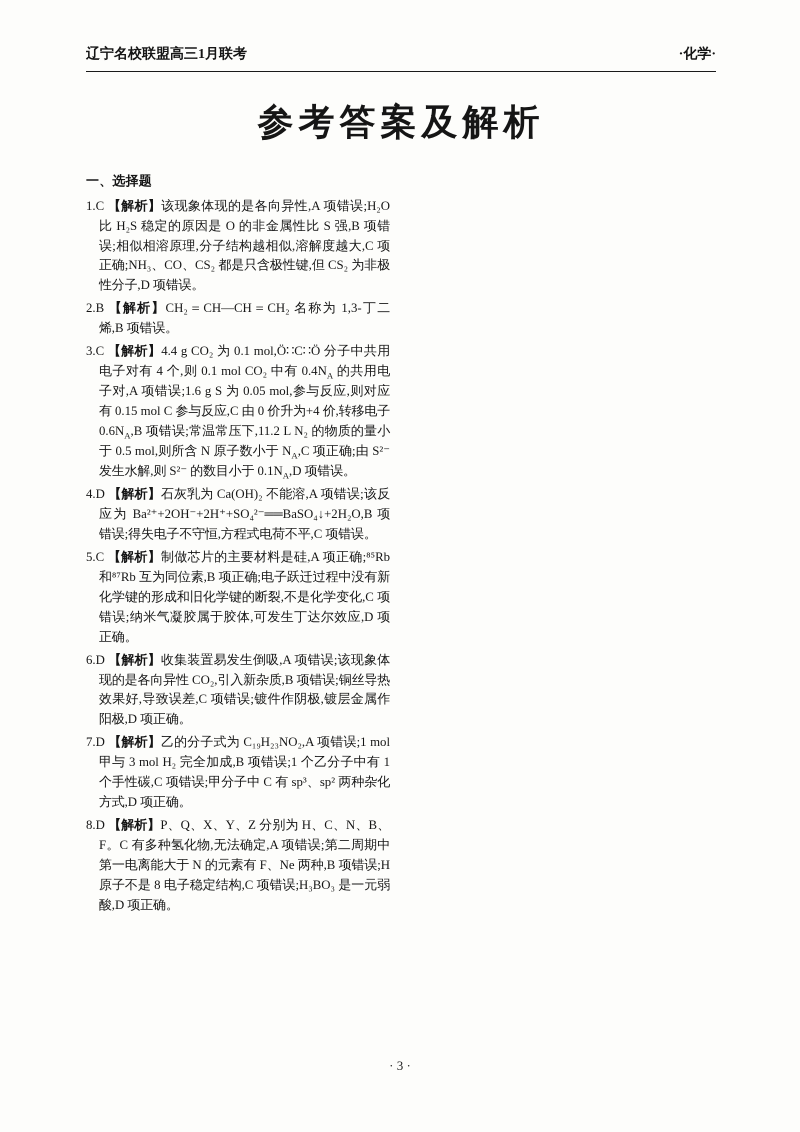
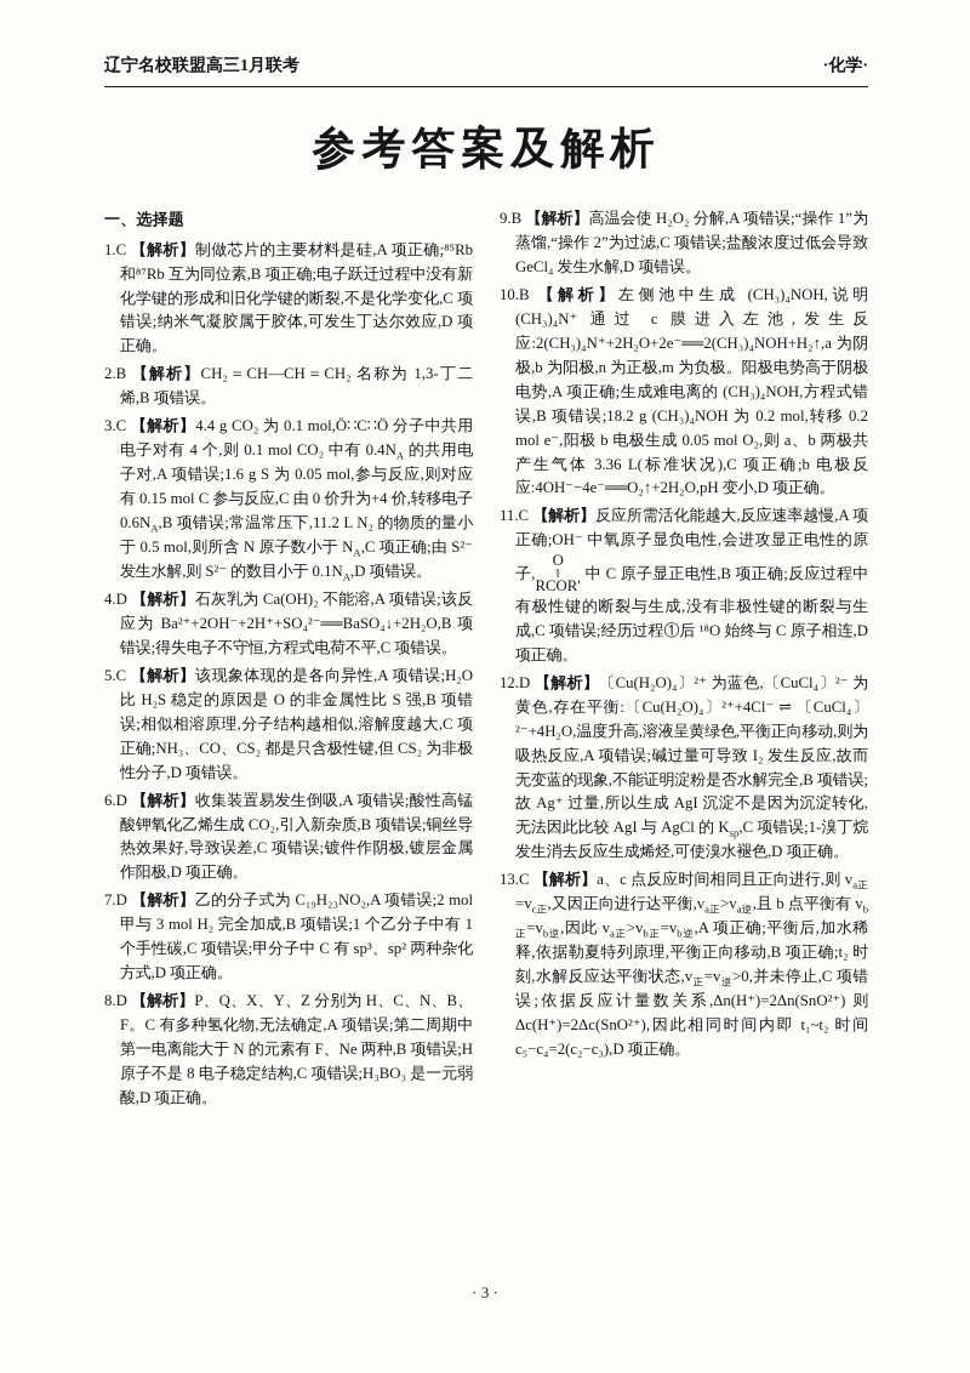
  辽宁名校联盟高三1月联考
  ·化学·
  参考答案及解析
  一、选择题
- 1.C 【解析】该现象体现的是各向异性,A 项错误;H₂O 比 H₂S 稳定的原因是 O 的非金属性比 S 强,B 项错误;相似相溶原理,分子结构越相似,溶解度越大,C 项正确;NH₃、CO、CS₂ 都是只含极性键,但 CS₂ 为非极性分子,D 项错误。
+ 1.C 【解析】制做芯片的主要材料是硅,A 项正确;⁸⁵Rb 和⁸⁷Rb 互为同位素,B 项正确;电子跃迁过程中没有新化学键的形成和旧化学键的断裂,不是化学变化,C 项错误;纳米气凝胶属于胶体,可发生丁达尔效应,D 项正确。
  2.B 【解析】CH₂＝CH—CH＝CH₂ 名称为 1,3-丁二烯,B 项错误。
  3.C 【解析】4.4 g CO₂ 为 0.1 mol,Ö∷C∷Ö 分子中共用电子对有 4 个,则 0.1 mol CO₂ 中有 0.4NA 的共用电子对,A 项错误;1.6 g S 为 0.05 mol,参与反应,则对应有 0.15 mol C 参与反应,C 由 0 价升为+4 价,转移电子 0.6NA,B 项错误;常温常压下,11.2 L N₂ 的物质的量小于 0.5 mol,则所含 N 原子数小于 NA,C 项正确;由 S²⁻ 发生水解,则 S²⁻ 的数目小于 0.1NA,D 项错误。
  4.D 【解析】石灰乳为 Ca(OH)₂ 不能溶,A 项错误;该反应为 Ba²⁺+2OH⁻+2H⁺+SO₄²⁻══BaSO₄↓+2H₂O,B 项错误;得失电子不守恒,方程式电荷不平,C 项错误。
- 5.C 【解析】制做芯片的主要材料是硅,A 项正确;⁸⁵Rb 和⁸⁷Rb 互为同位素,B 项正确;电子跃迁过程中没有新化学键的形成和旧化学键的断裂,不是化学变化,C 项错误;纳米气凝胶属于胶体,可发生丁达尔效应,D 项正确。
+ 5.C 【解析】该现象体现的是各向异性,A 项错误;H₂O 比 H₂S 稳定的原因是 O 的非金属性比 S 强,B 项错误;相似相溶原理,分子结构越相似,溶解度越大,C 项正确;NH₃、CO、CS₂ 都是只含极性键,但 CS₂ 为非极性分子,D 项错误。
- 6.D 【解析】收集装置易发生倒吸,A 项错误;该现象体现的是各向异性 CO₂,引入新杂质,B 项错误;铜丝导热效果好,导致误差,C 项错误;镀件作阴极,镀层金属作阳极,D 项正确。
+ 6.D 【解析】收集装置易发生倒吸,A 项错误;酸性高锰酸钾氧化乙烯生成 CO₂,引入新杂质,B 项错误;铜丝导热效果好,导致误差,C 项错误;镀件作阴极,镀层金属作阳极,D 项正确。
- 7.D 【解析】乙的分子式为 C₁₉H₂₃NO₂,A 项错误;1 mol 甲与 3 mol H₂ 完全加成,B 项错误;1 个乙分子中有 1 个手性碳,C 项错误;甲分子中 C 有 sp³、sp² 两种杂化方式,D 项正确。
+ 7.D 【解析】乙的分子式为 C₁₉H₂₃NO₂,A 项错误;2 mol 甲与 3 mol H₂ 完全加成,B 项错误;1 个乙分子中有 1 个手性碳,C 项错误;甲分子中 C 有 sp³、sp² 两种杂化方式,D 项正确。
  8.D 【解析】P、Q、X、Y、Z 分别为 H、C、N、B、F。C 有多种氢化物,无法确定,A 项错误;第二周期中第一电离能大于 N 的元素有 F、Ne 两种,B 项错误;H 原子不是 8 电子稳定结构,C 项错误;H₃BO₃ 是一元弱酸,D 项正确。
+ 9.B 【解析】高温会使 H₂O₂ 分解,A 项错误;“操作 1”为蒸馏,“操作 2”为过滤,C 项错误;盐酸浓度过低会导致 GeCl₄ 发生水解,D 项错误。
+ 10.B 【解析】左侧池中生成 (CH₃)₄NOH,说明 (CH₃)₄N⁺ 通过 c 膜进入左池,发生反应:2(CH₃)₄N⁺+2H₂O+2e⁻══2(CH₃)₄NOH+H₂↑,a 为阴极,b 为阳极,n 为正极,m 为负极。阳极电势高于阴极电势,A 项正确;生成难电离的 (CH₃)₄NOH,方程式错误,B 项错误;18.2 g (CH₃)₄NOH 为 0.2 mol,转移 0.2 mol e⁻,阳极 b 电极生成 0.05 mol O₂,则 a、b 两极共产生气体 3.36 L(标准状况),C 项正确;b 电极反应:4OH⁻−4e⁻══O₂↑+2H₂O,pH 变小,D 项正确。
+ 11.C 【解析】反应所需活化能越大,反应速率越慢,A 项正确;OH⁻ 中氧原子显负电性,会进攻显正电性的原子,
+ O
+ ‖
+ RCOR′
+ 中 C 原子显正电性,B 项正确;反应过程中有极性键的断裂与生成,没有非极性键的断裂与生成,C 项错误;经历过程①后 ¹⁸O 始终与 C 原子相连,D 项正确。
+ 12.D 【解析】〔Cu(H₂O)₄〕²⁺ 为蓝色,〔CuCl₄〕²⁻ 为黄色,存在平衡:〔Cu(H₂O)₄〕²⁺+4Cl⁻ ⇌ 〔CuCl₄〕²⁻+4H₂O,温度升高,溶液呈黄绿色,平衡正向移动,则为吸热反应,A 项错误;碱过量可导致 I₂ 发生反应,故而无变蓝的现象,不能证明淀粉是否水解完全,B 项错误;故 Ag⁺ 过量,所以生成 AgI 沉淀不是因为沉淀转化,无法因此比较 AgI 与 AgCl 的 Ksp,C 项错误;1-溴丁烷发生消去反应生成烯烃,可使溴水褪色,D 项正确。
+ 13.C 【解析】a、c 点反应时间相同且正向进行,则 va正=vc正,又因正向进行达平衡,va正>va逆,且 b 点平衡有 vb正=vb逆,因此 va正>vb正=vb逆,A 项正确;平衡后,加水稀释,依据勒夏特列原理,平衡正向移动,B 项正确;t₂ 时刻,水解反应达平衡状态,v正=v逆>0,并未停止,C 项错误;依据反应计量数关系,Δn(H⁺)=2Δn(SnO²⁺) 则 Δc(H⁺)=2Δc(SnO²⁺),因此相同时间内即 t₁~t₂ 时间 c₅−c₄=2(c₂−c₃),D 项正确。
  · 3 ·
